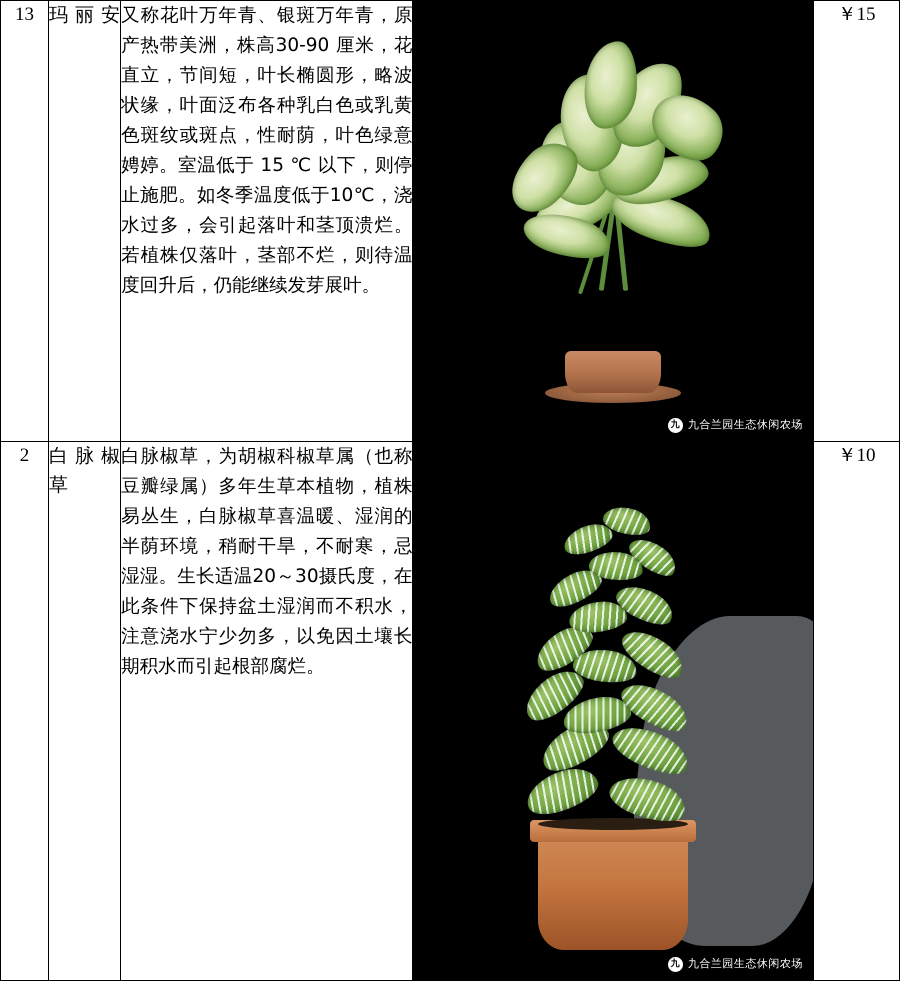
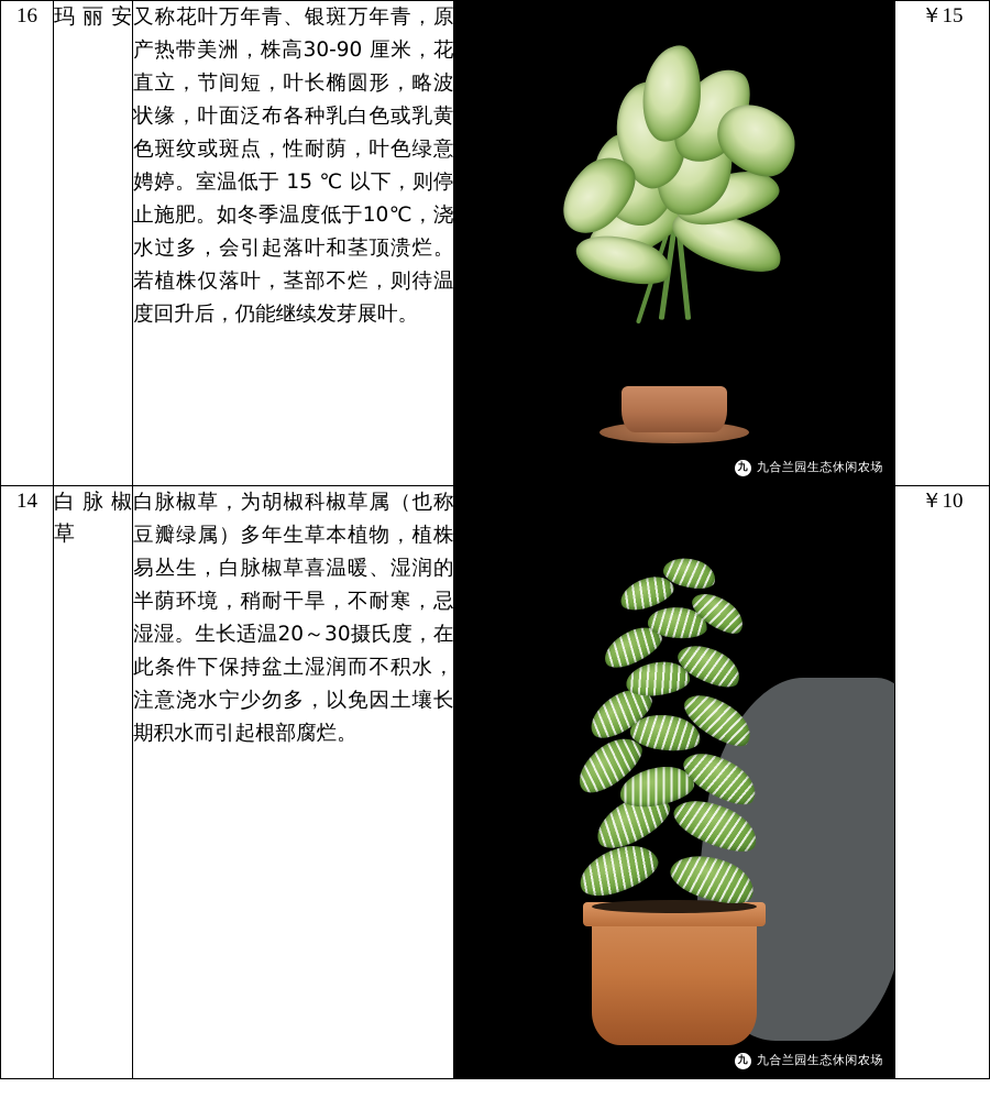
- 13	玛丽安	又称花叶万年青、银斑万年青，原产热带美洲，株高30-90 厘米，花直立，节间短，叶长椭圆形，略波状缘，叶面泛布各种乳白色或乳黄色斑纹或斑点，性耐荫，叶色绿意娉婷。室温低于 15 ℃ 以下，则停止施肥。如冬季温度低于10℃，浇水过多，会引起落叶和茎顶溃烂。若植株仅落叶，茎部不烂，则待温度回升后，仍能继续发芽展叶。	九 九合兰园生态休闲农场	￥15
+ 16	玛丽安	又称花叶万年青、银斑万年青，原产热带美洲，株高30-90 厘米，花直立，节间短，叶长椭圆形，略波状缘，叶面泛布各种乳白色或乳黄色斑纹或斑点，性耐荫，叶色绿意娉婷。室温低于 15 ℃ 以下，则停止施肥。如冬季温度低于10℃，浇水过多，会引起落叶和茎顶溃烂。若植株仅落叶，茎部不烂，则待温度回升后，仍能继续发芽展叶。	九 九合兰园生态休闲农场	￥15
- 2	白脉椒草	白脉椒草，为胡椒科椒草属（也称豆瓣绿属）多年生草本植物，植株易丛生，白脉椒草喜温暖、湿润的半荫环境，稍耐干旱，不耐寒，忌湿湿。生长适温20～30摄氏度，在此条件下保持盆土湿润而不积水，注意浇水宁少勿多，以免因土壤长期积水而引起根部腐烂。	九 九合兰园生态休闲农场	￥10
+ 14	白脉椒草	白脉椒草，为胡椒科椒草属（也称豆瓣绿属）多年生草本植物，植株易丛生，白脉椒草喜温暖、湿润的半荫环境，稍耐干旱，不耐寒，忌湿湿。生长适温20～30摄氏度，在此条件下保持盆土湿润而不积水，注意浇水宁少勿多，以免因土壤长期积水而引起根部腐烂。	九 九合兰园生态休闲农场	￥10
